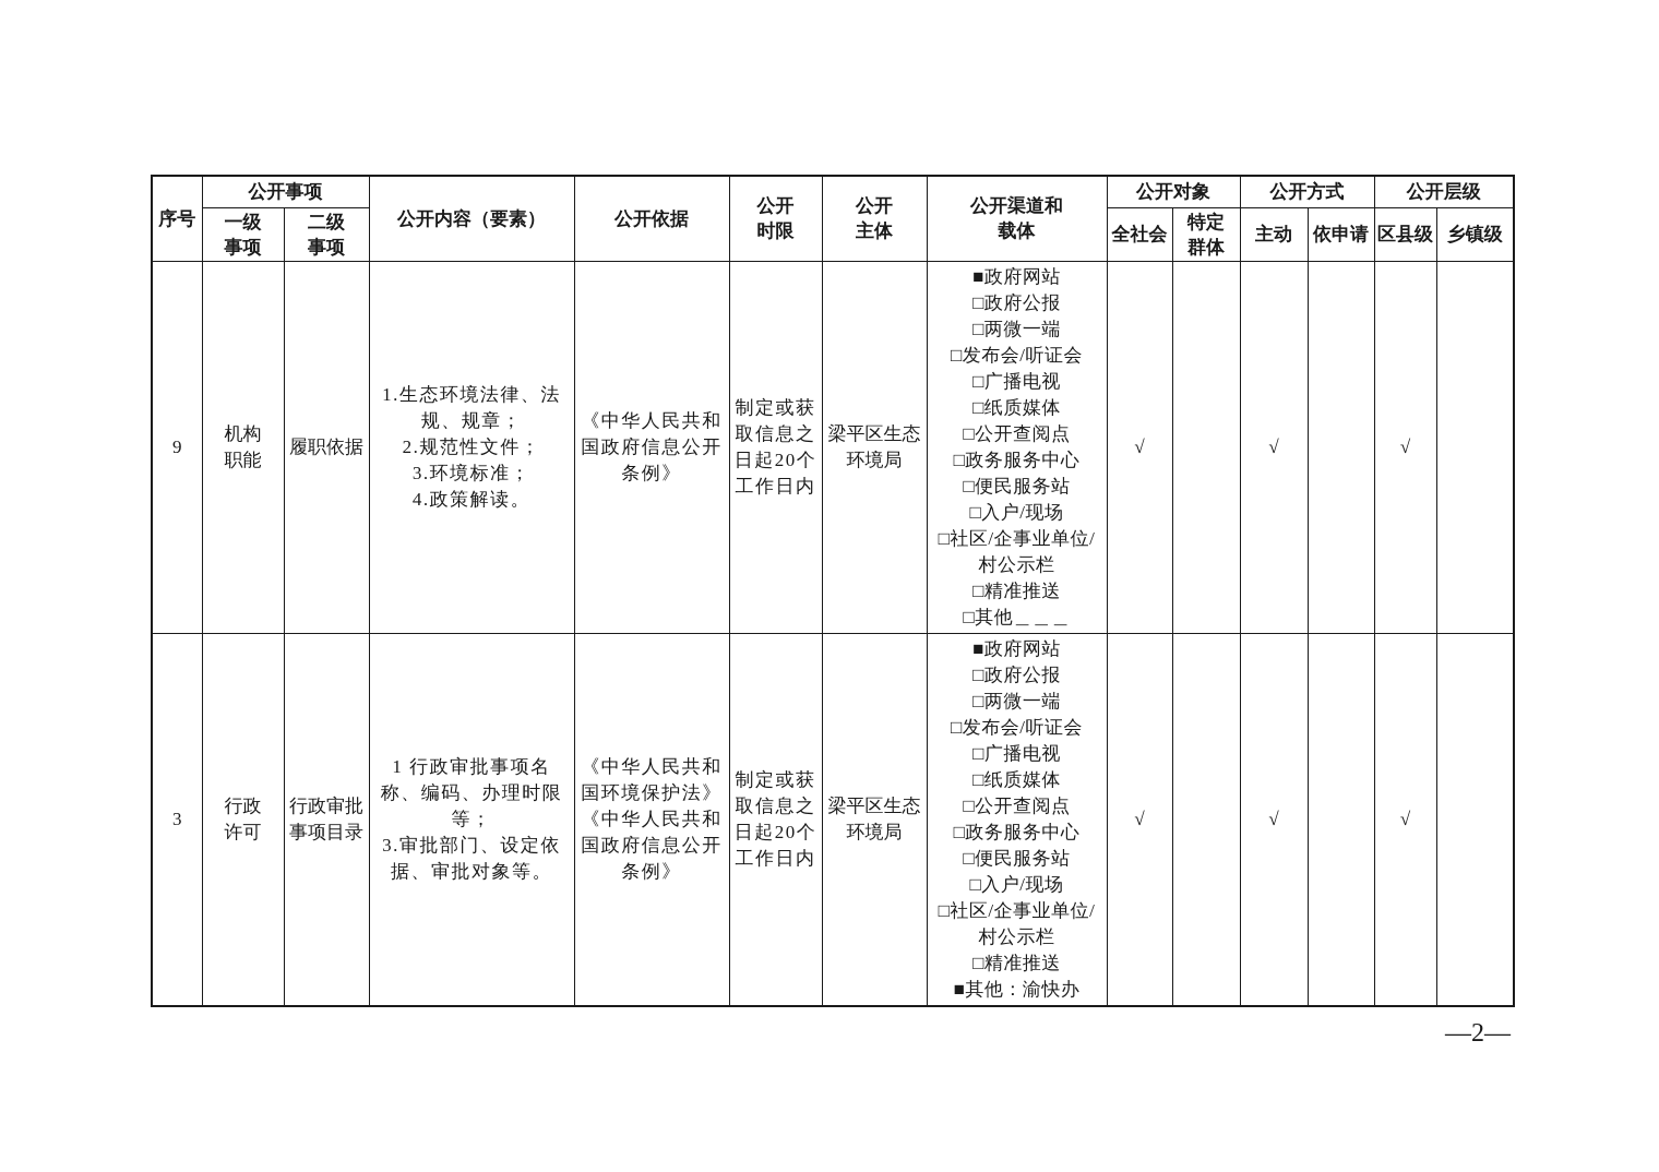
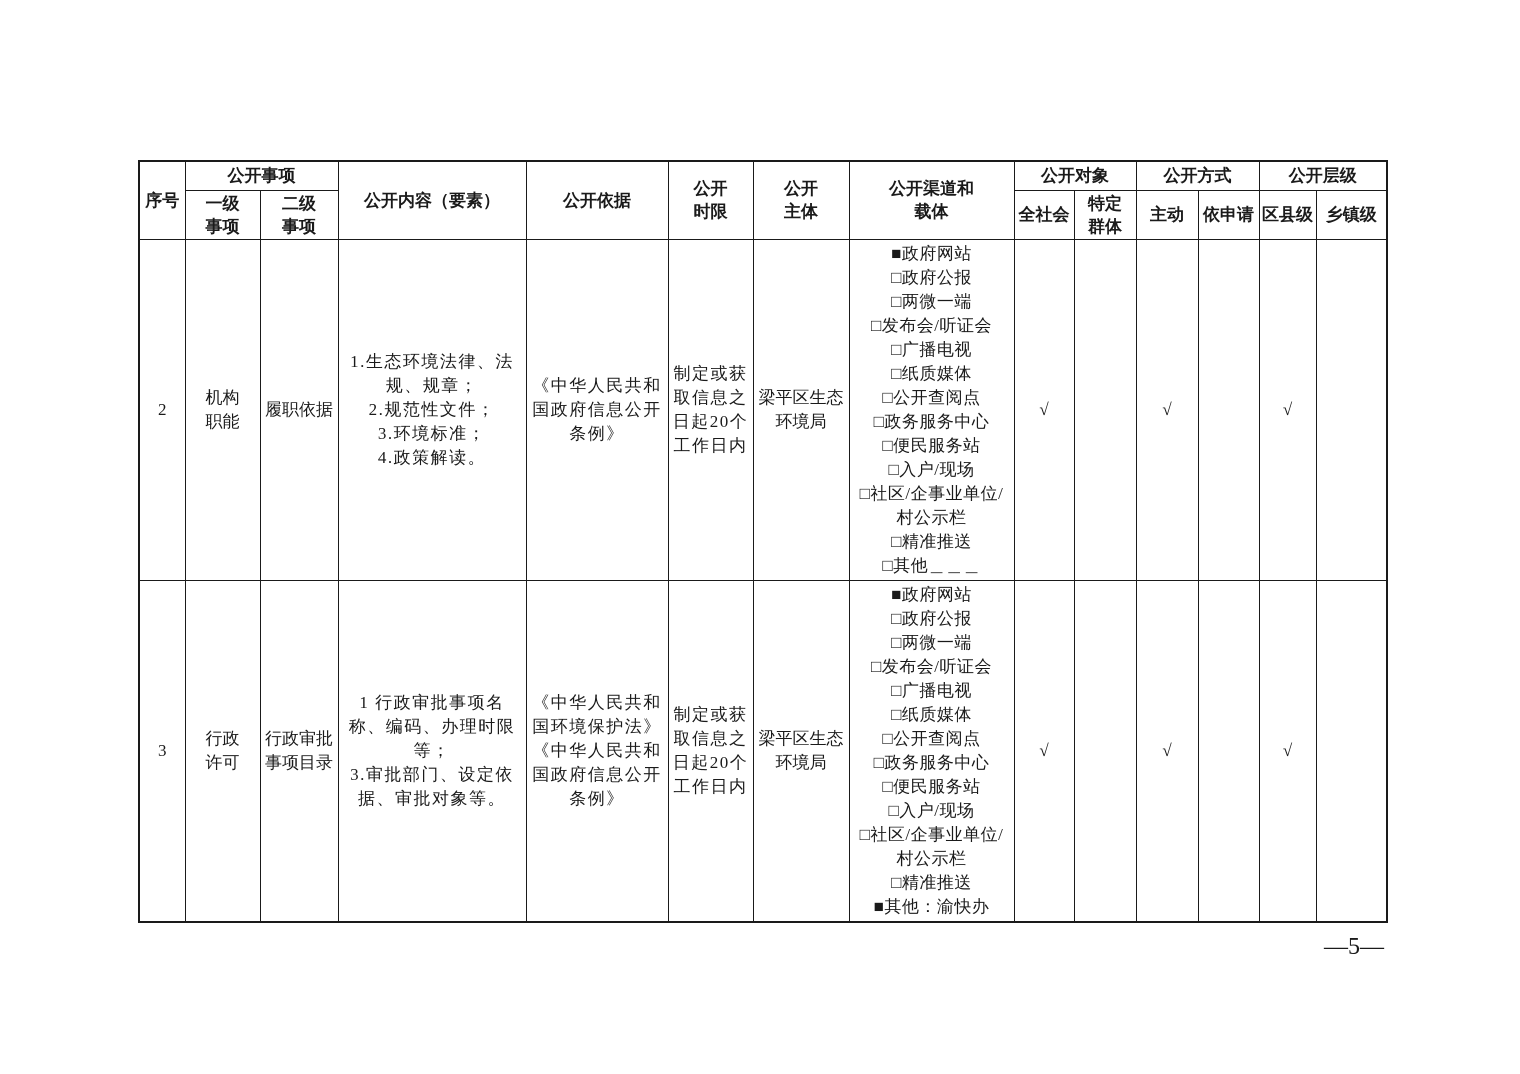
  序号	公开事项	公开内容（要素）	公开依据	公开 时限	公开 主体	公开渠道和 载体	公开对象	公开方式	公开层级
  一级 事项	二级 事项	全社会	特定 群体	主动	依申请	区县级	乡镇级
- 9	机构 职能	履职依据	1.生态环境法律、法规、规章； 2.规范性文件； 3.环境标准； 4.政策解读。	《中华人民共和国政府信息公开条例》	制定或获取信息之日起20个工作日内	梁平区生态 环境局	■政府网站 □政府公报 □两微一端 □发布会/听证会 □广播电视 □纸质媒体 □公开查阅点 □政务服务中心 □便民服务站 □入户/现场 □社区/企事业单位/村公示栏 □精准推送 □其他＿＿＿	√		√		√
+ 2	机构 职能	履职依据	1.生态环境法律、法规、规章； 2.规范性文件； 3.环境标准； 4.政策解读。	《中华人民共和国政府信息公开条例》	制定或获取信息之日起20个工作日内	梁平区生态 环境局	■政府网站 □政府公报 □两微一端 □发布会/听证会 □广播电视 □纸质媒体 □公开查阅点 □政务服务中心 □便民服务站 □入户/现场 □社区/企事业单位/村公示栏 □精准推送 □其他＿＿＿	√		√		√
  3	行政 许可	行政审批 事项目录	1 行政审批事项名称、编码、办理时限等； 3.审批部门、设定依据、审批对象等。	《中华人民共和国环境保护法》《中华人民共和国政府信息公开条例》	制定或获取信息之日起20个工作日内	梁平区生态 环境局	■政府网站 □政府公报 □两微一端 □发布会/听证会 □广播电视 □纸质媒体 □公开查阅点 □政务服务中心 □便民服务站 □入户/现场 □社区/企事业单位/村公示栏 □精准推送 ■其他：渝快办	√		√		√
- —2—
+ —5—
